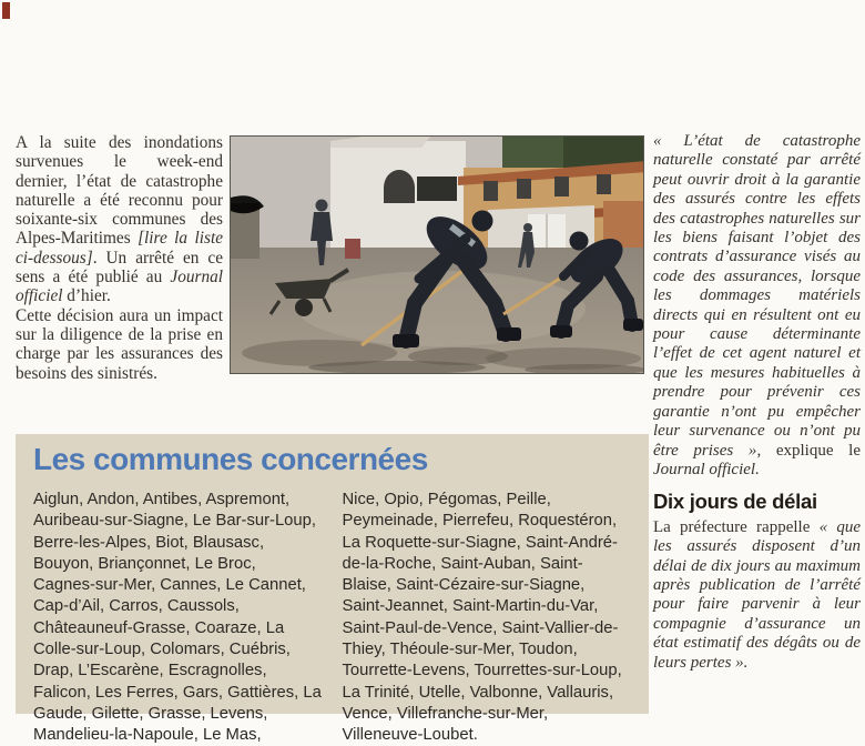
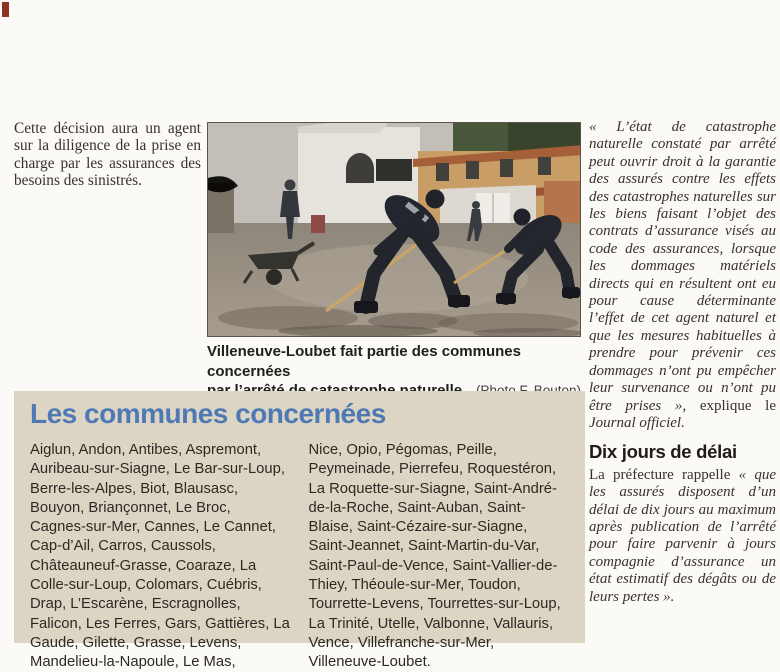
- A la suite des inondations survenues le week-end dernier, l’état de catastrophe naturelle a été reconnu pour soixante-six communes des Alpes-Maritimes [lire la liste ci-dessous]. Un arrêté en ce sens a été publié au Journal officiel d’hier.
- Cette décision aura un impact sur la diligence de la prise en charge par les assurances des besoins des sinistrés.
+ Cette décision aura un agent sur la diligence de la prise en charge par les assurances des besoins des sinistrés.
+ Villeneuve-Loubet fait partie des communes concernées
- « L’état de catastrophe naturelle constaté par arrêté peut ouvrir droit à la garantie des assurés contre les effets des catastrophes naturelles sur les biens faisant l’objet des contrats d’assurance visés au code des assurances, lorsque les dommages matériels directs qui en résultent ont eu pour cause déterminante l’effet de cet agent naturel et que les mesures habituelles à prendre pour prévenir ces garantie n’ont pu empêcher leur survenance ou n’ont pu être prises », explique le Journal officiel.
+ « L’état de catastrophe naturelle constaté par arrêté peut ouvrir droit à la garantie des assurés contre les effets des catastrophes naturelles sur les biens faisant l’objet des contrats d’assurance visés au code des assurances, lorsque les dommages matériels directs qui en résultent ont eu pour cause déterminante l’effet de cet agent naturel et que les mesures habituelles à prendre pour prévenir ces dommages n’ont pu empêcher leur survenance ou n’ont pu être prises », explique le Journal officiel.
  Dix jours de délai
- La préfecture rappelle « que les assurés disposent d’un délai de dix jours au maximum après publication de l’arrêté pour faire parvenir à leur compagnie d’assurance un état estimatif des dégâts ou de leurs pertes ».
+ La préfecture rappelle « que les assurés disposent d’un délai de dix jours au maximum après publication de l’arrêté pour faire parvenir à jours compagnie d’assurance un état estimatif des dégâts ou de leurs pertes ».
  Les communes concernées
  Aiglun, Andon, Antibes, Aspremont, Auribeau-sur-Siagne, Le Bar-sur-Loup, Berre-les-Alpes, Biot, Blausasc, Bouyon, Briançonnet, Le Broc, Cagnes-sur-Mer, Cannes, Le Cannet, Cap-d’Ail, Carros, Caussols, Châteauneuf-Grasse, Coaraze, La Colle-sur-Loup, Colomars, Cuébris, Drap, L’Escarène, Escragnolles, Falicon, Les Ferres, Gars, Gattières, La Gaude, Gilette, Grasse, Levens, Mandelieu-la-Napoule, Le Mas,
  Nice, Opio, Pégomas, Peille, Peymeinade, Pierrefeu, Roquestéron, La Roquette-sur-Siagne, Saint-André-de-la-Roche, Saint-Auban, Saint-Blaise, Saint-Cézaire-sur-Siagne, Saint-Jeannet, Saint-Martin-du-Var, Saint-Paul-de-Vence, Saint-Vallier-de-Thiey, Théoule-sur-Mer, Toudon, Tourrette-Levens, Tourrettes-sur-Loup, La Trinité, Utelle, Valbonne, Vallauris, Vence, Villefranche-sur-Mer, Villeneuve-Loubet.
